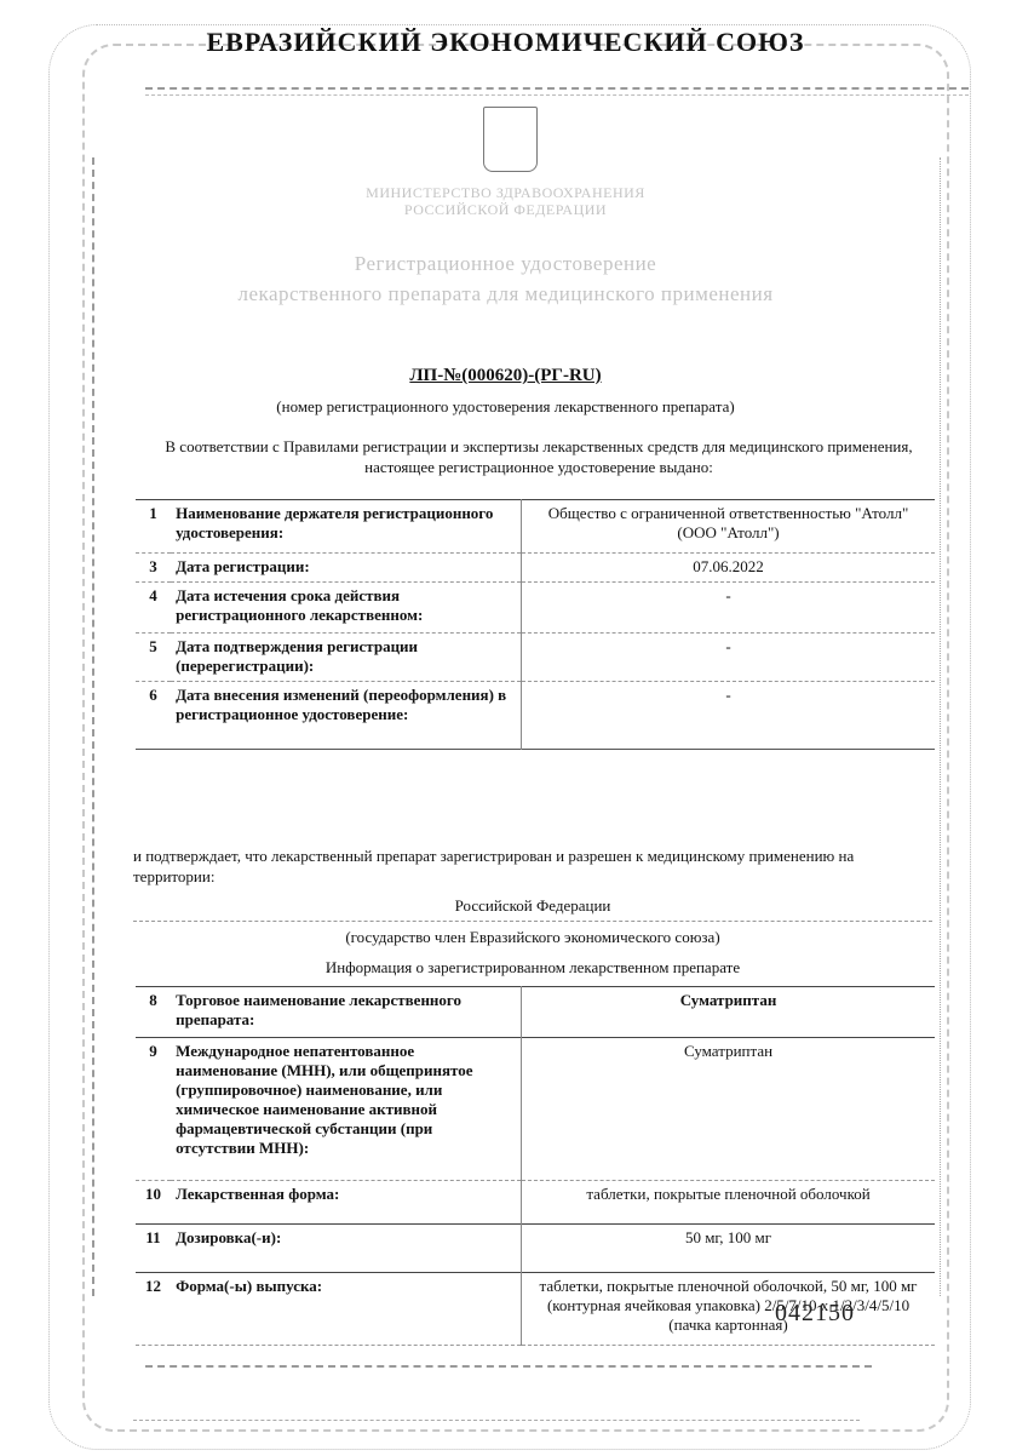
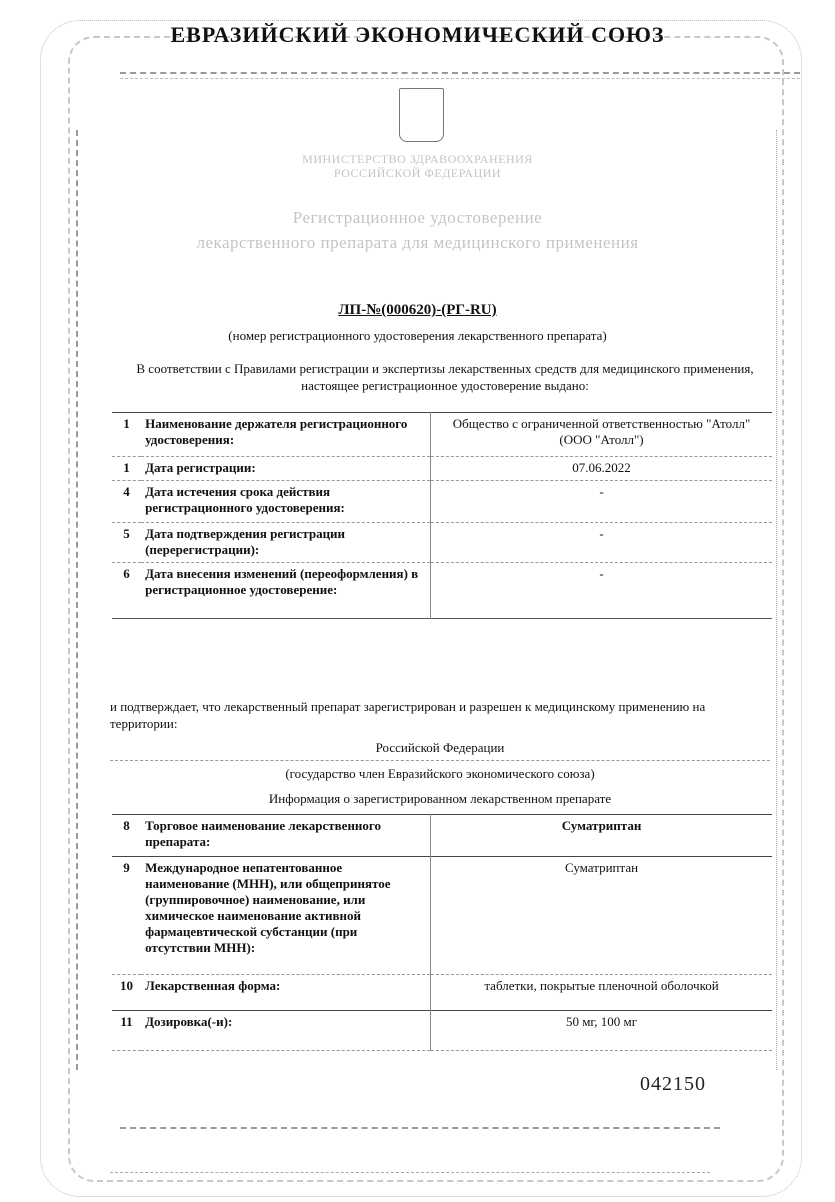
  ЕВРАЗИЙСКИЙ ЭКОНОМИЧЕСКИЙ СОЮЗ
  МИНИСТЕРСТВО ЗДРАВООХРАНЕНИЯ
  РОССИЙСКОЙ ФЕДЕРАЦИИ
  Регистрационное удостоверение
  лекарственного препарата для медицинского применения
  ЛП-№(000620)-(РГ-RU)
  (номер регистрационного удостоверения лекарственного препарата)
  В соответствии с Правилами регистрации и экспертизы лекарственных средств для медицинского применения, настоящее регистрационное удостоверение выдано:
  1	Наименование держателя регистрационного удостоверения:	Общество с ограниченной ответственностью "Атолл" (ООО "Атолл")
- 3	Дата регистрации:	07.06.2022
+ 1	Дата регистрации:	07.06.2022
- 4	Дата истечения срока действия регистрационного лекарственном:	-
+ 4	Дата истечения срока действия регистрационного удостоверения:	-
  5	Дата подтверждения регистрации (перерегистрации):	-
  6	Дата внесения изменений (переоформления) в регистрационное удостоверение:	-
  и подтверждает, что лекарственный препарат зарегистрирован и разрешен к медицинскому применению на территории:
  Российской Федерации
  (государство член Евразийского экономического союза)
  Информация о зарегистрированном лекарственном препарате
  8	Торговое наименование лекарственного препарата:	Суматриптан
  9	Международное непатентованное наименование (МНН), или общепринятое (группировочное) наименование, или химическое наименование активной фармацевтической субстанции (при отсутствии МНН):	Суматриптан
  10	Лекарственная форма:	таблетки, покрытые пленочной оболочкой
  11	Дозировка(-и):	50 мг, 100 мг
- 12	Форма(-ы) выпуска:	таблетки, покрытые пленочной оболочкой, 50 мг, 100 мг (контурная ячейковая упаковка) 2/5/7/10 x 1/2/3/4/5/10 (пачка картонная)
  042150
